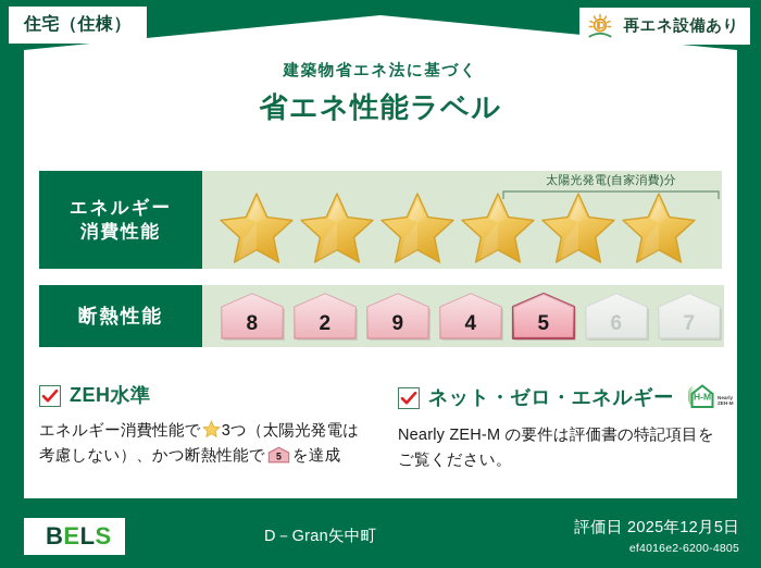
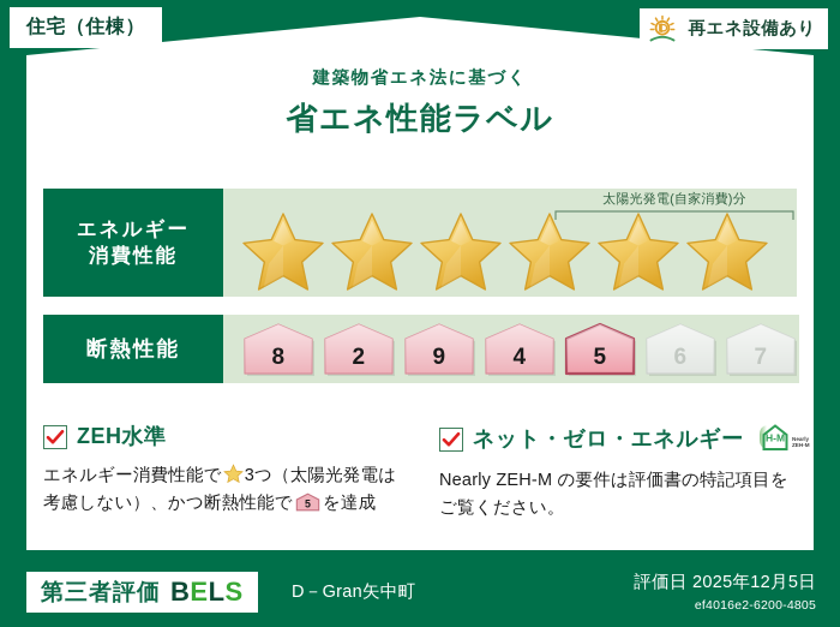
  住宅（住棟）
  再エネ設備あり
  建築物省エネ法に基づく
  省エネ性能ラベル
  エネルギー
  消費性能
  太陽光発電(自家消費)分
  断熱性能
  8
  2
  9
  4
  5
  6
  7
  ZEH水準
  エネルギー消費性能で 3つ（太陽光発電は考慮しない）、かつ断熱性能で
  5
  を達成
  ネット・ゼロ・エネルギー
  H-M
  Nearly ZEH-M の要件は評価書の特記項目をご覧ください。
+ 第三者評価
  BELS
  D－Gran矢中町
  評価日 2025年12月5日
  ef4016e2-6200-4805
